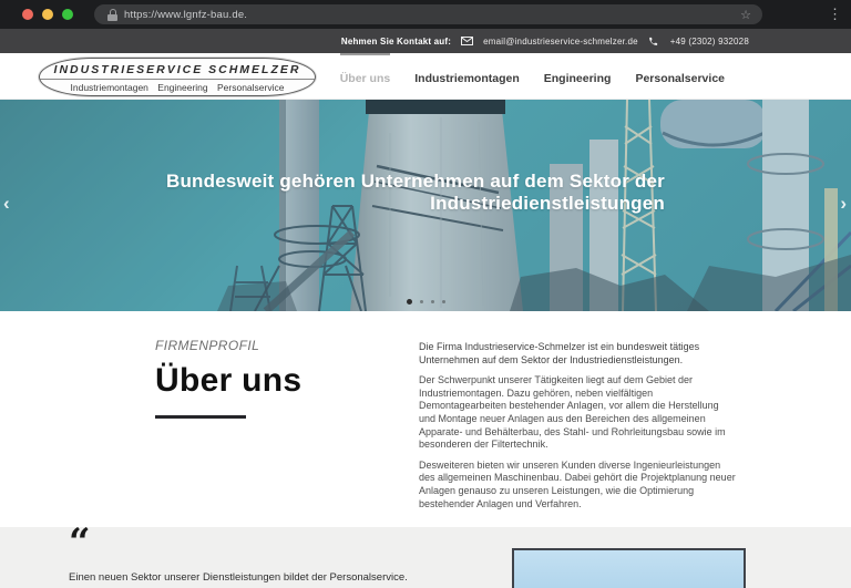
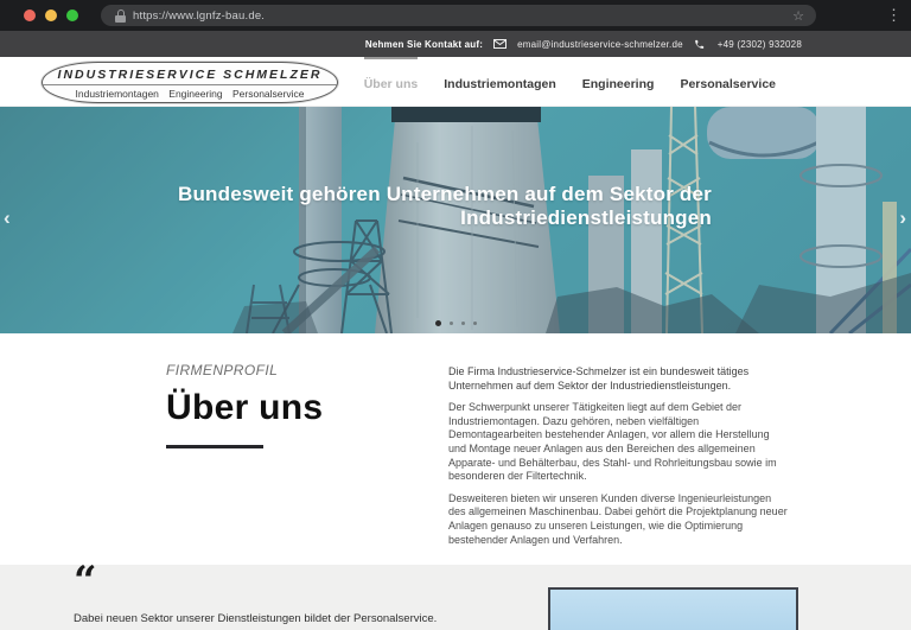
  https://www.lgnfz-bau.de.
  ☆
  ⋮
  Nehmen Sie Kontakt auf:
  email@industrieservice-schmelzer.de
  +49 (2302) 932028
  INDUSTRIESERVICE SCHMELZER
  Industriemontagen Engineering Personalservice
  Über uns
  Industriemontagen
  Engineering
  Personalservice
  Bundesweit gehören Unternehmen auf dem Sektor der
  Industriedienstleistungen
  ‹
  ›
  FIRMENPROFIL
  Über uns
  Die Firma Industrieservice-Schmelzer ist ein bundesweit tätiges Unternehmen auf dem Sektor der Industriedienstleistungen.
  Der Schwerpunkt unserer Tätigkeiten liegt auf dem Gebiet der Industriemontagen. Dazu gehören, neben vielfältigen Demontagearbeiten bestehender Anlagen, vor allem die Herstellung und Montage neuer Anlagen aus den Bereichen des allgemeinen Apparate- und Behälterbau, des Stahl- und Rohrleitungsbau sowie im besonderen der Filtertechnik.
  Desweiteren bieten wir unseren Kunden diverse Ingenieurleistungen des allgemeinen Maschinenbau. Dabei gehört die Projektplanung neuer Anlagen genauso zu unseren Leistungen, wie die Optimierung bestehender Anlagen und Verfahren.
  “
- Einen neuen Sektor unserer Dienstleistungen bildet der Personalservice.
+ Dabei neuen Sektor unserer Dienstleistungen bildet der Personalservice.
